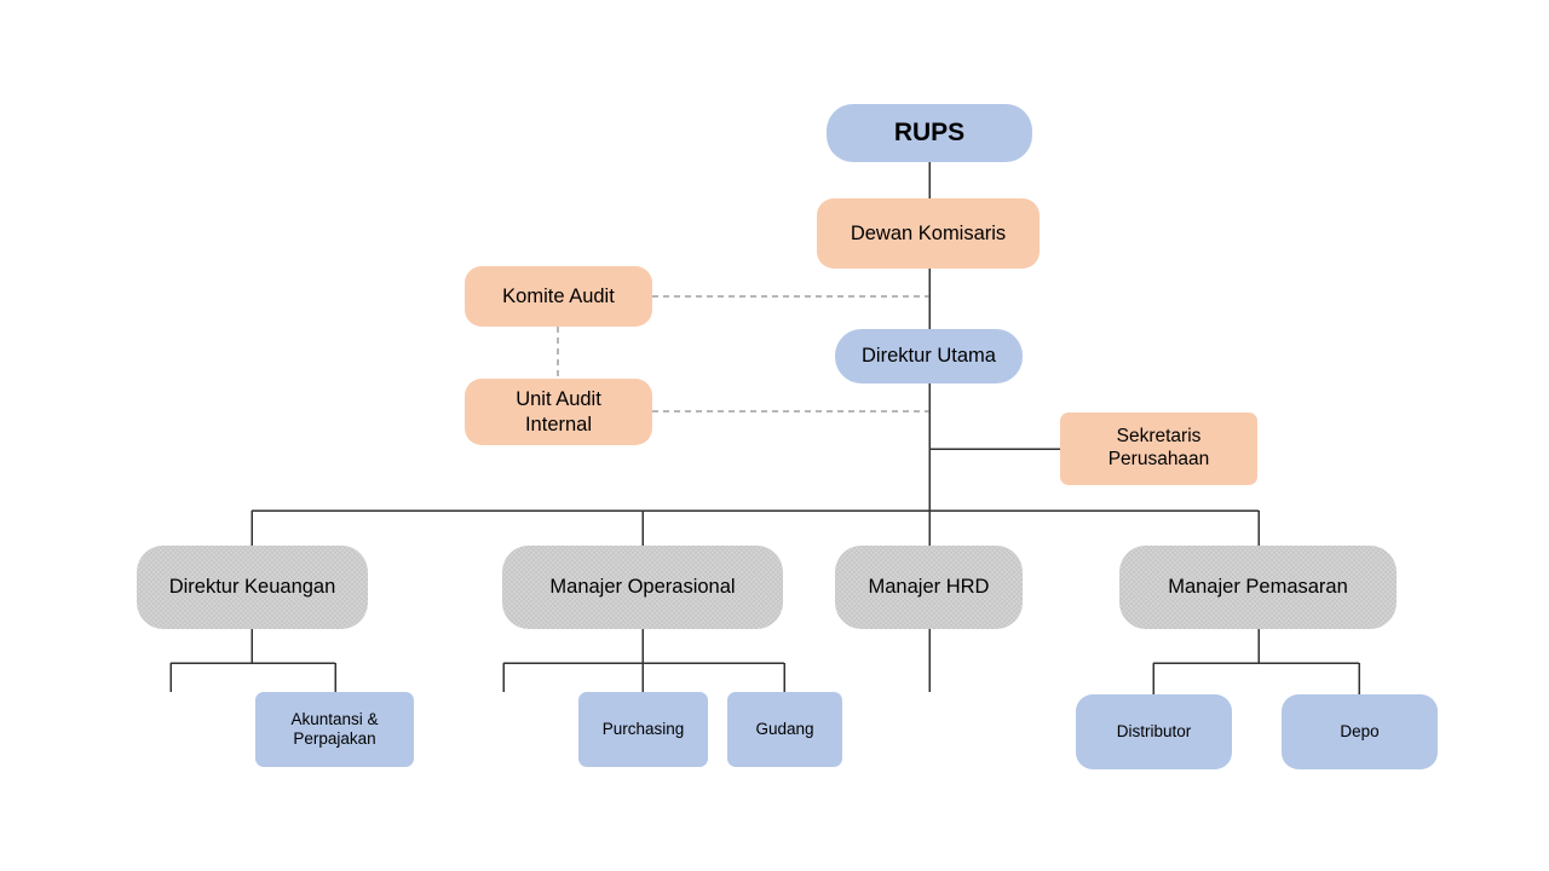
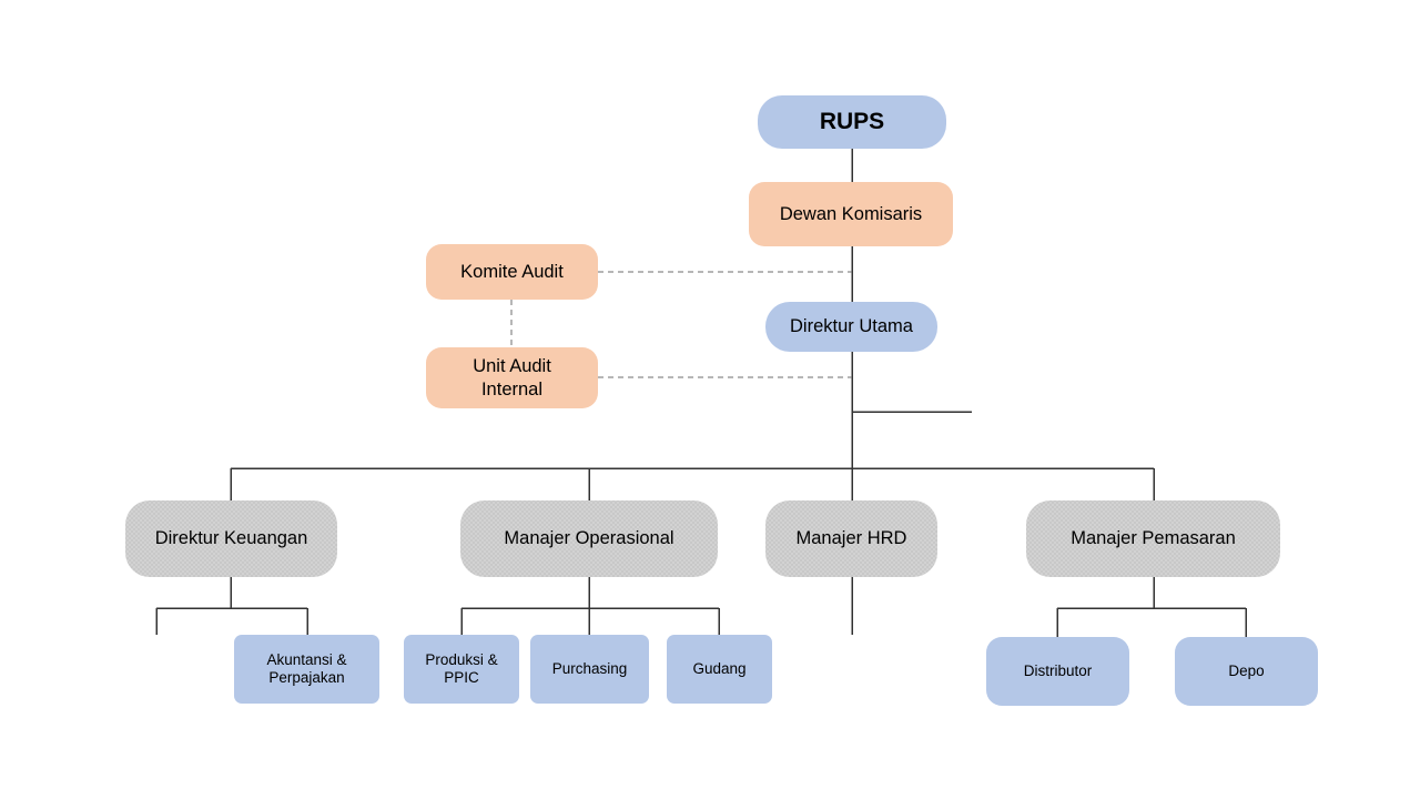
  RUPS
  Dewan Komisaris
  Komite Audit
  Unit Audit
  Internal
  Direktur Utama
- Sekretaris
- Perusahaan
  Direktur Keuangan
  Manajer Operasional
  Manajer HRD
  Manajer Pemasaran
  Akuntansi &
  Perpajakan
+ Produksi &
+ PPIC
  Purchasing
  Gudang
  Distributor
  Depo
